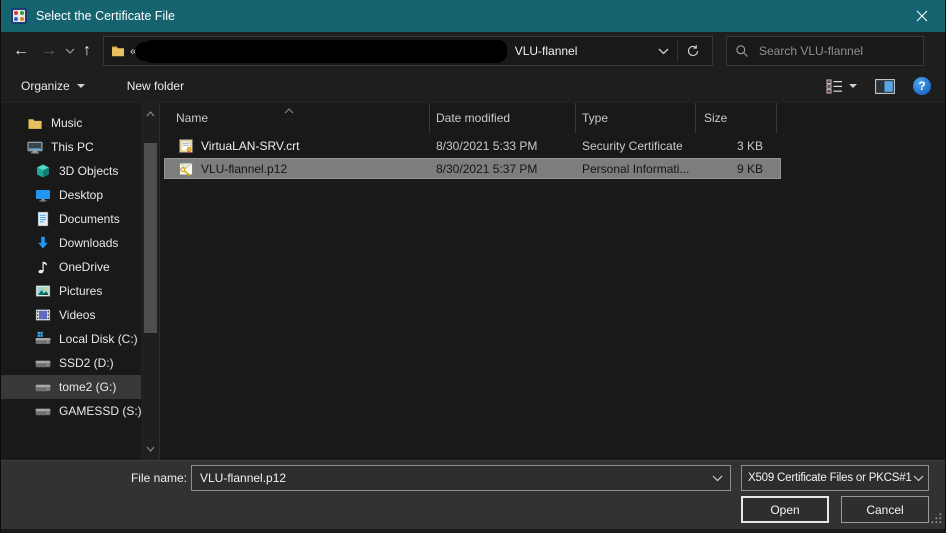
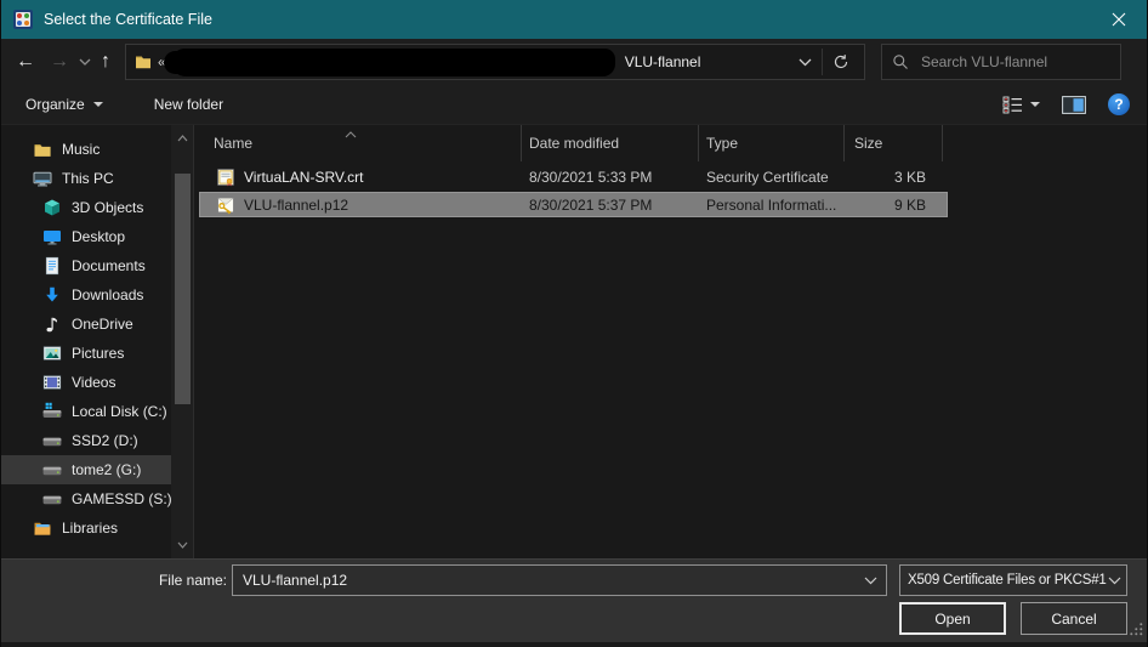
  Select the Certificate File
  ←
  →
  ↑
  «
  VLU-flannel
  Search VLU-flannel
  Organize
  New folder
  ?
  Music
  This PC
  3D Objects
  Desktop
  Documents
  Downloads
  OneDrive
  Pictures
  Videos
  Local Disk (C:)
  SSD2 (D:)
  tome2 (G:)
  GAMESSD (S:)
+ Libraries
  Name
  Date modified
  Type
  Size
  VirtuaLAN-SRV.crt
  8/30/2021 5:33 PM
  Security Certificate
  3 KB
  VLU-flannel.p12
  8/30/2021 5:37 PM
  Personal Informati...
  9 KB
  File name:
  VLU-flannel.p12
  X509 Certificate Files or PKCS#1
  Open
  Cancel
